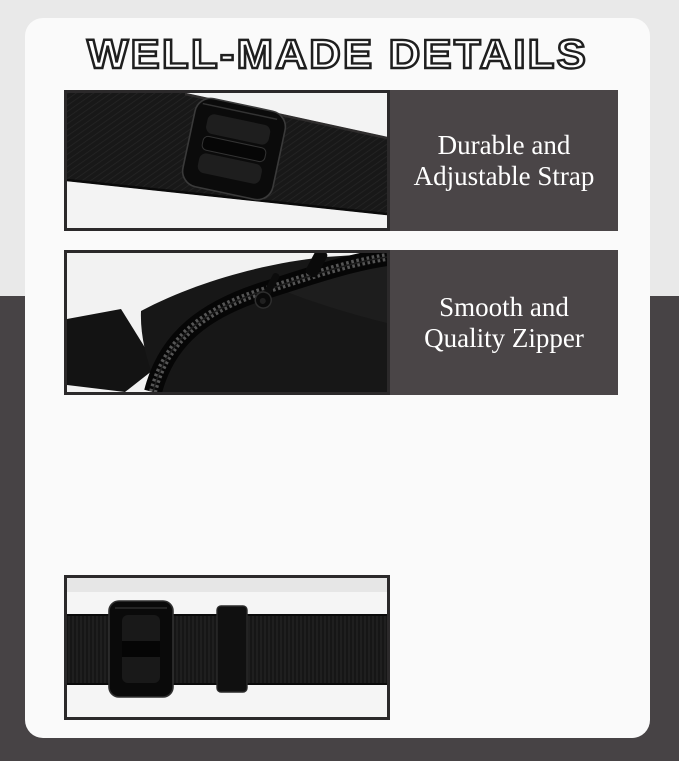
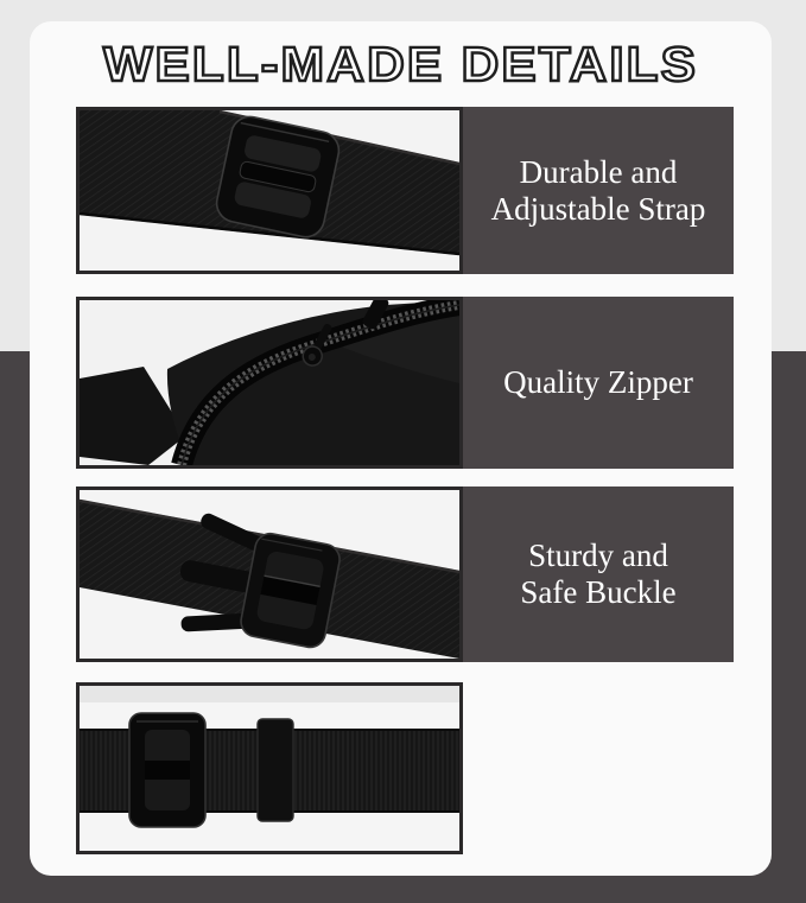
  WELL-MADE DETAILS
  Durable and
  Adjustable Strap
- Smooth and
  Quality Zipper
+ Sturdy and
+ Safe Buckle
